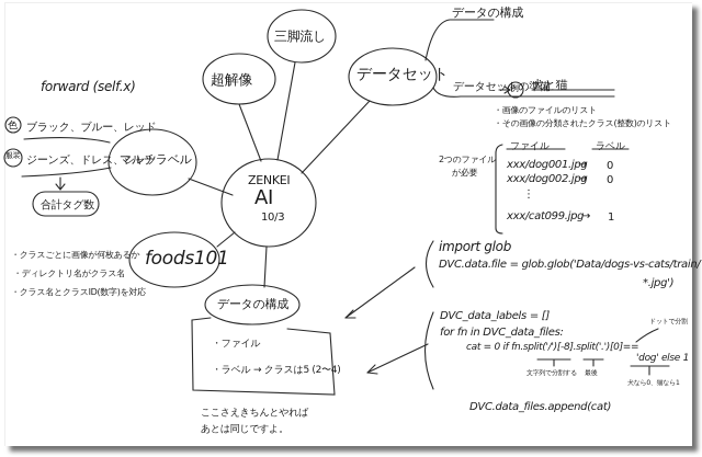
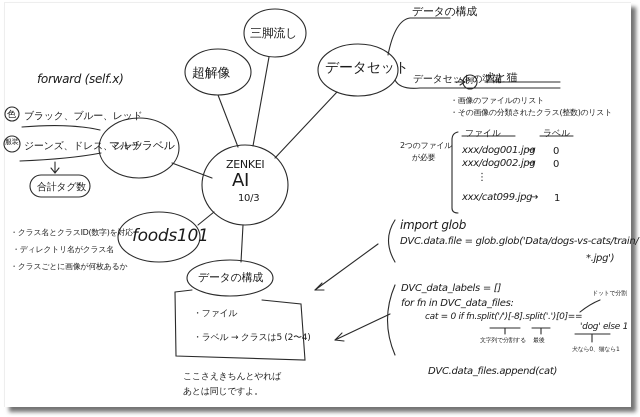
  ZENKEI
  AI
  10/3
  超解像
  三脚流し
  データセット
  マルチラベル
  foods101
  データの構成
  forward (self.x)
  色
  ブラック、ブルー、レッド
  服装
  ジーンズ、ドレス、シャツ
  合計タグ数
- ・クラスごとに画像が何枚あるか
+ ・クラス名とクラスID(数字)を対応
  ・ディレクトリ名がクラス名
- ・クラス名とクラスID(数字)を対応
+ ・クラスごとに画像が何枚あるか
  データの構成
  データセットの準備
  例
  犬と猫
  ・画像のファイルのリスト
  ・その画像の分類されたクラス(整数)のリスト
  2つのファイル
  が必要
  ファイル
  ラベル
  xxx/dog001.jpg
  →
  0
  xxx/dog002.jpg
  →
  0
  ⋮
  xxx/cat099.jpg
  →
  1
  import glob
  DVC.data.file = glob.glob('Data/dogs-vs-cats/train/
  *.jpg')
  DVC_data_labels = []
  for fn in DVC_data_files:
  cat = 0 if fn.split('/')[-8].split('.')[0]==
  'dog' else 1
  DVC.data_files.append(cat)
  ・ファイル
  ・ラベル → クラスは5 (2〜4)
  ここさえきちんとやれば
  あとは同じですよ。
